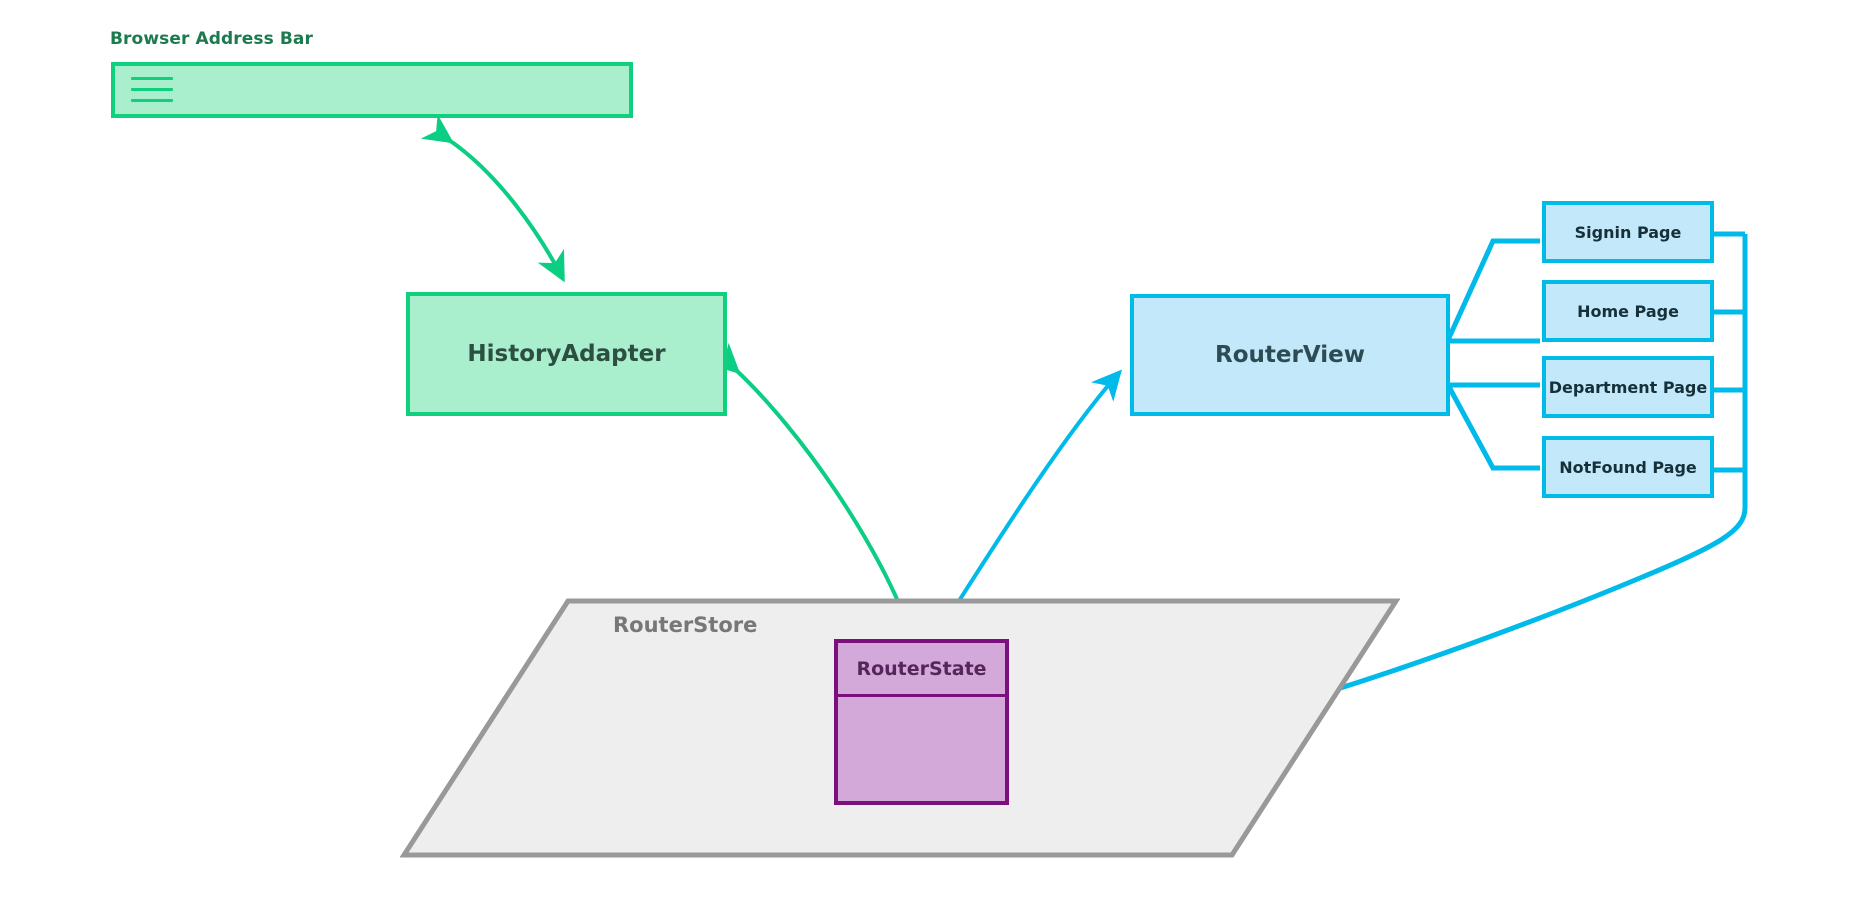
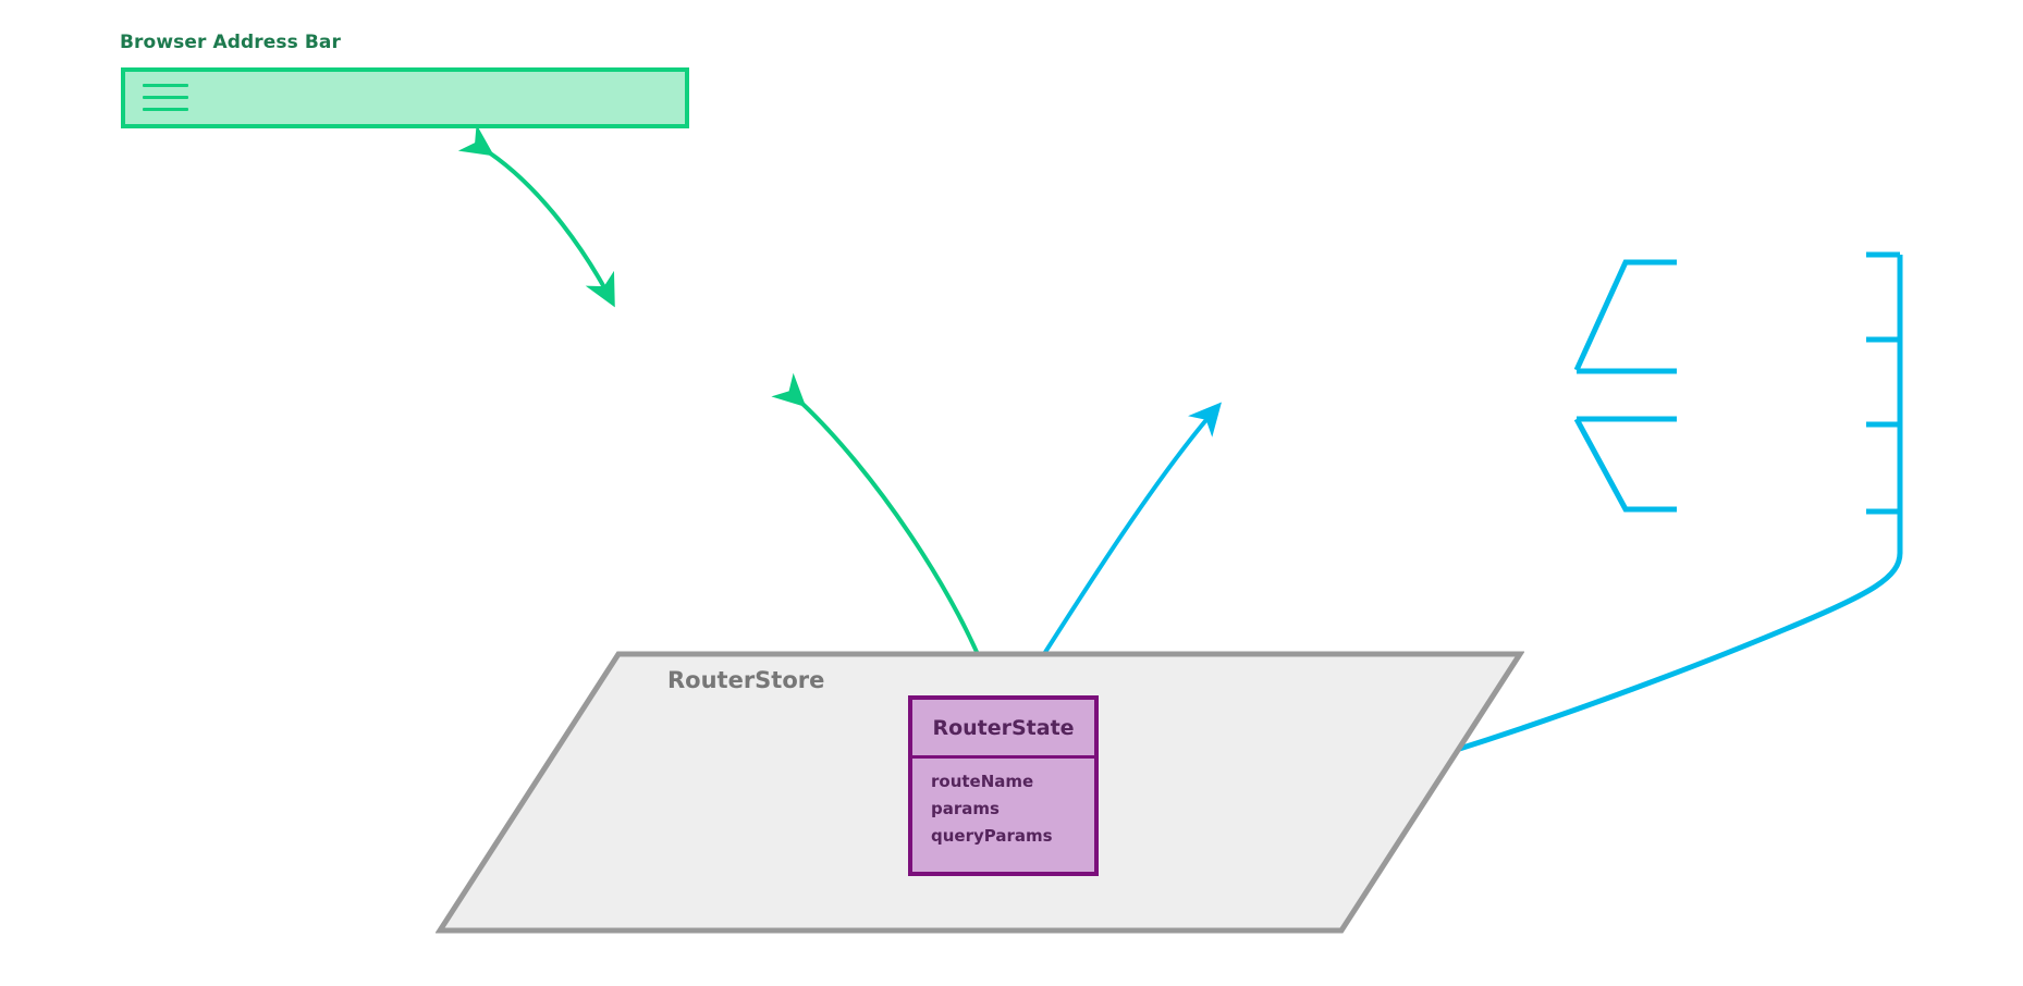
  Browser Address Bar
- HistoryAdapter
- RouterView
- Signin Page
- Home Page
- Department Page
- NotFound Page
  RouterStore
  RouterState
+ routeName
+ params
+ queryParams
